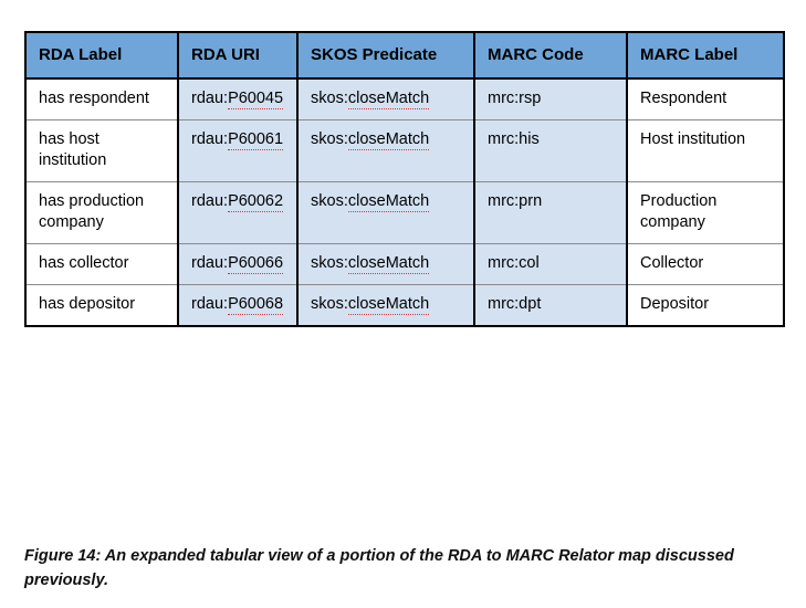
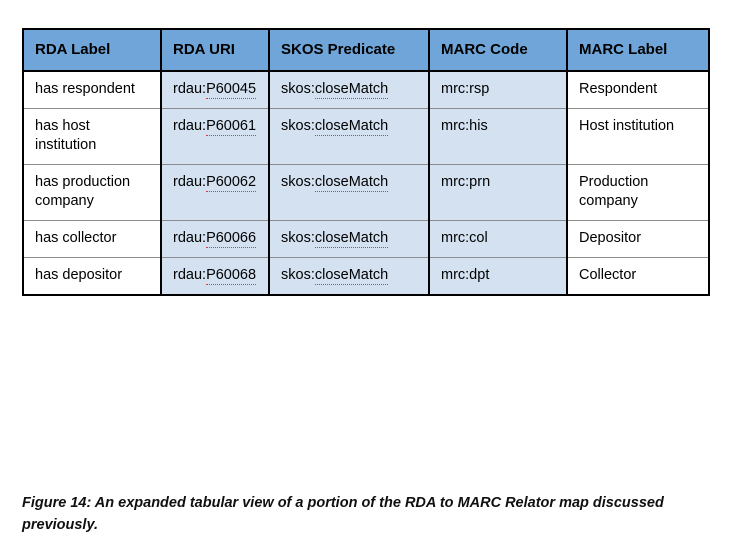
  RDA Label	RDA URI	SKOS Predicate	MARC Code	MARC Label
  has respondent	rdau:P60045	skos:closeMatch	mrc:rsp	Respondent
  has host institution	rdau:P60061	skos:closeMatch	mrc:his	Host institution
  has production company	rdau:P60062	skos:closeMatch	mrc:prn	Production company
- has collector	rdau:P60066	skos:closeMatch	mrc:col	Collector
+ has collector	rdau:P60066	skos:closeMatch	mrc:col	Depositor
- has depositor	rdau:P60068	skos:closeMatch	mrc:dpt	Depositor
+ has depositor	rdau:P60068	skos:closeMatch	mrc:dpt	Collector
  Figure 14: An expanded tabular view of a portion of the RDA to MARC Relator map discussed previously.
